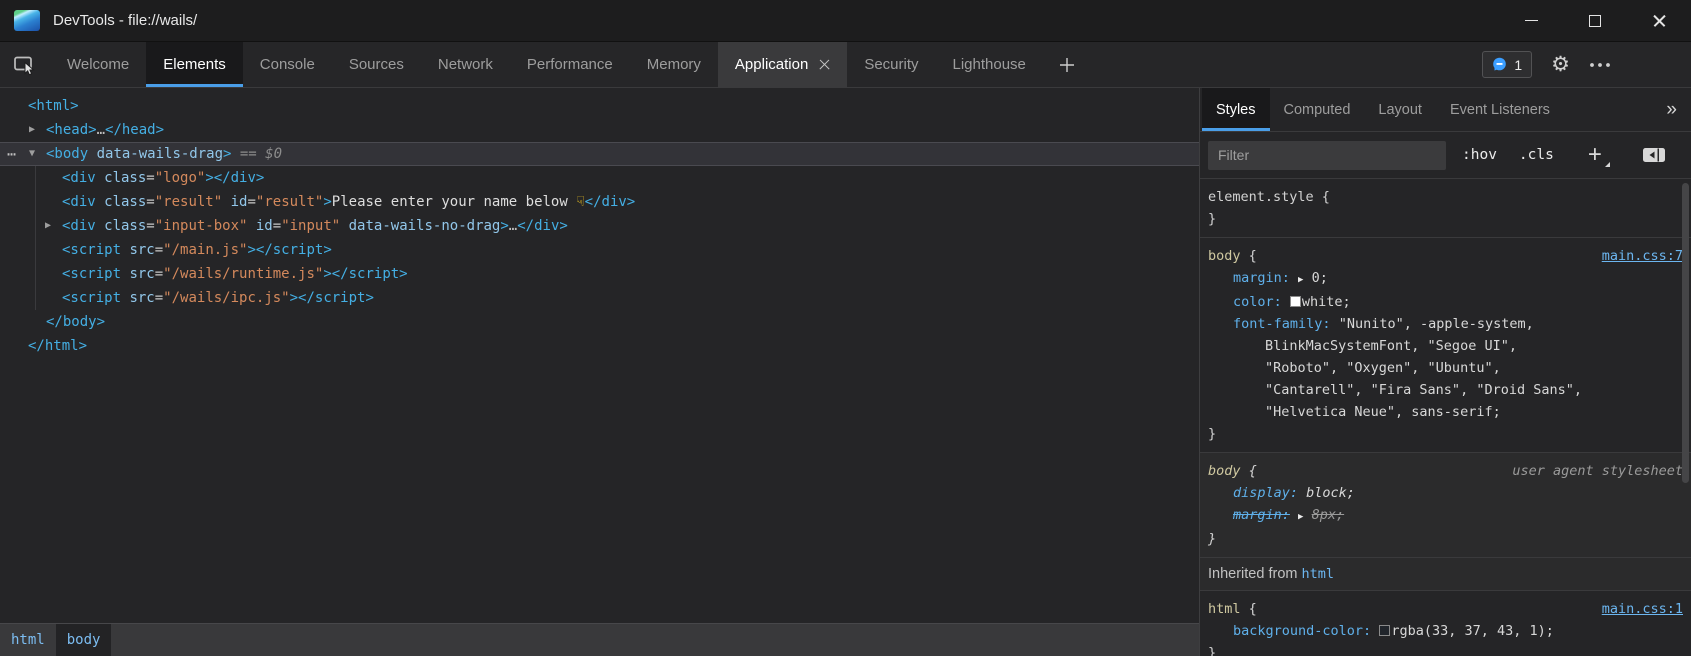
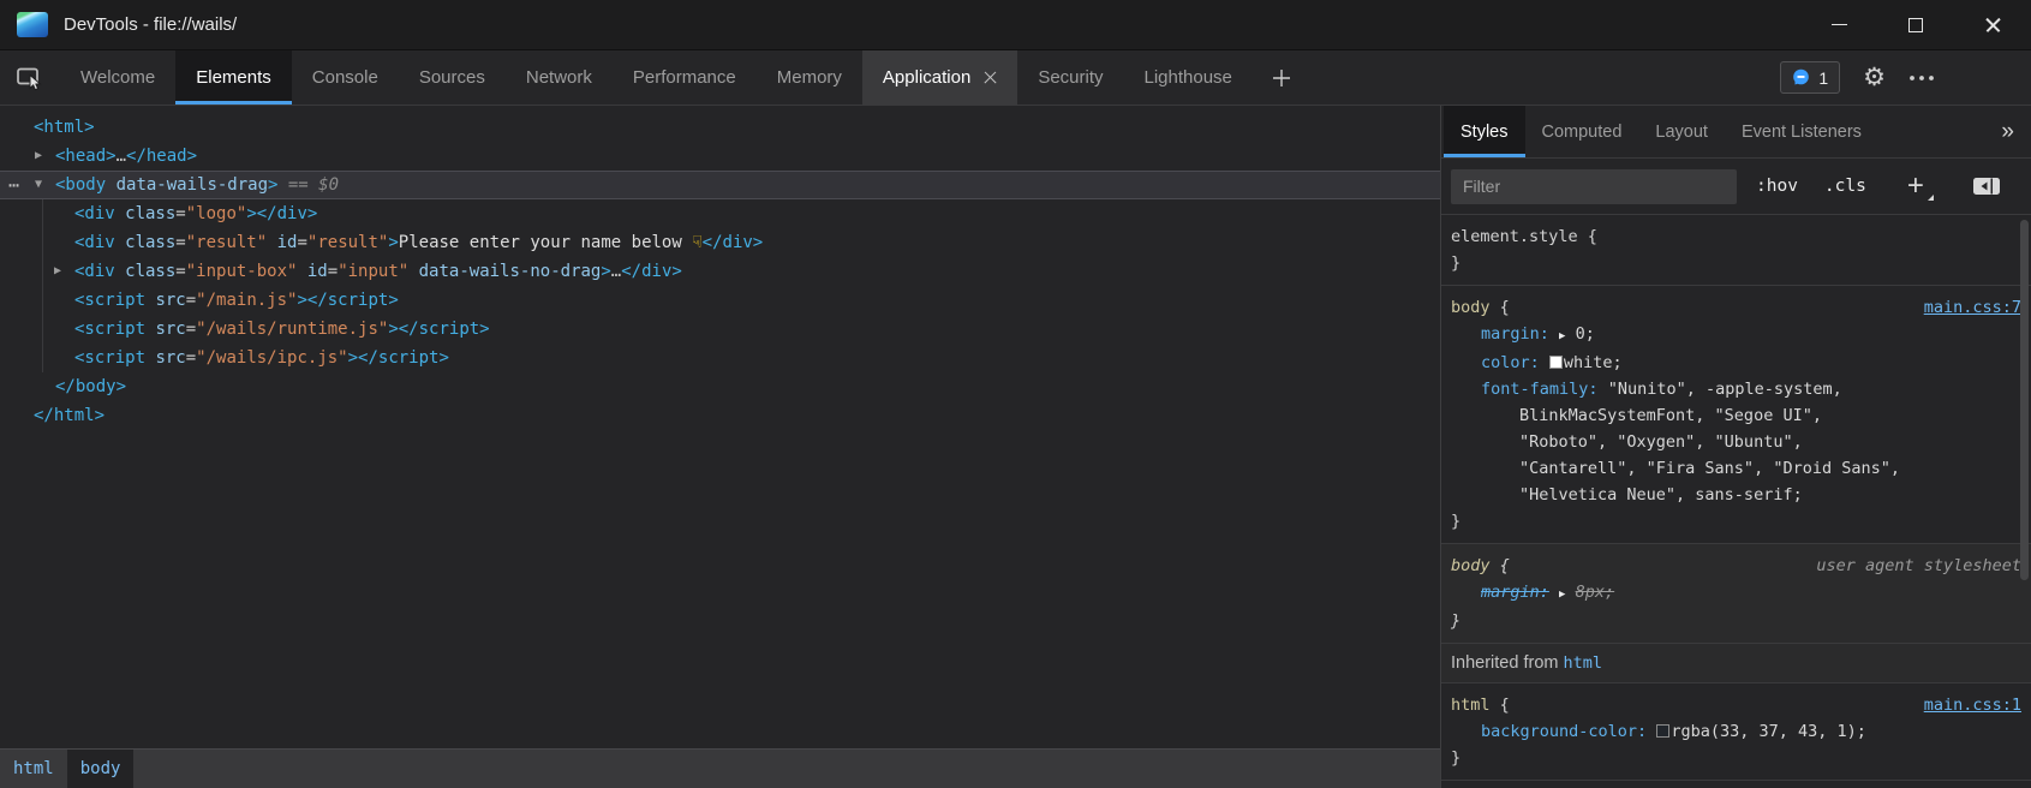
  DevTools - file://wails/
  Welcome
  Elements
  Console
  Sources
  Network
  Performance
  Memory
  Application
  Security
  Lighthouse
  1
  ⚙
  <html>
  ▶
  <head>…</head>
  ⋯
  ▼
  <body data-wails-drag> == $0
  <div class="logo"></div>
  <div class="result" id="result">Please enter your name below ☟</div>
  ▶
  <div class="input-box" id="input" data-wails-no-drag>…</div>
  <script src="/main.js"></script>
  <script src="/wails/runtime.js"></script>
  <script src="/wails/ipc.js"></script>
  </body>
  </html>
  html
  body
  Styles
  Computed
  Layout
  Event Listeners
  »
  Filter
  :hov
  .cls
  +
  element.style
  {
  }
  body
  {
  main.css:7
  margin: ▶ 0;
  color: white;
  font-family: "Nunito", -apple-system,
  BlinkMacSystemFont, "Segoe UI",
  "Roboto", "Oxygen", "Ubuntu",
  "Cantarell", "Fira Sans", "Droid Sans",
  "Helvetica Neue", sans-serif;
  }
  body
  {
  user agent stylesheet
- display: block;
  margin: ▶ 8px;
  }
  Inherited from html
  html
  {
  main.css:1
  background-color: rgba(33, 37, 43, 1);
  }
